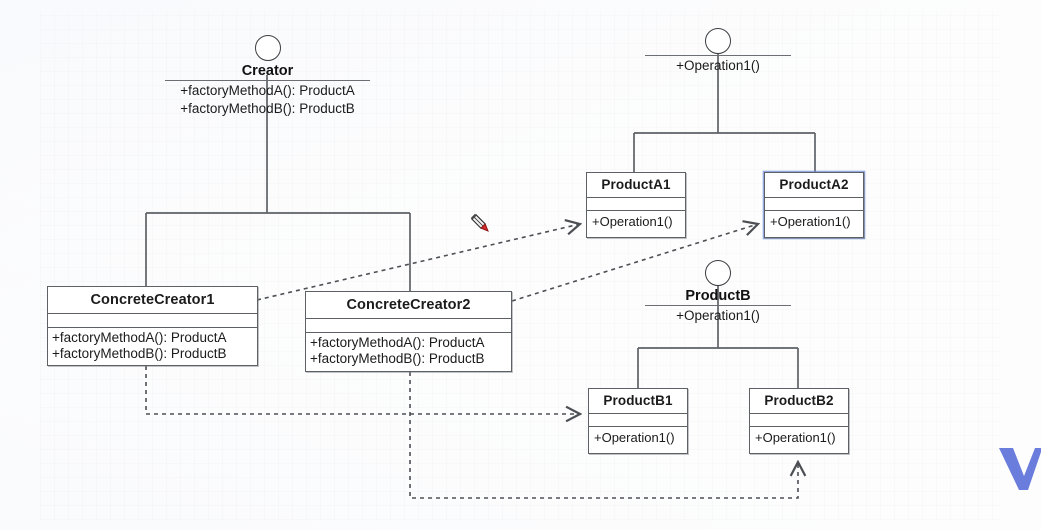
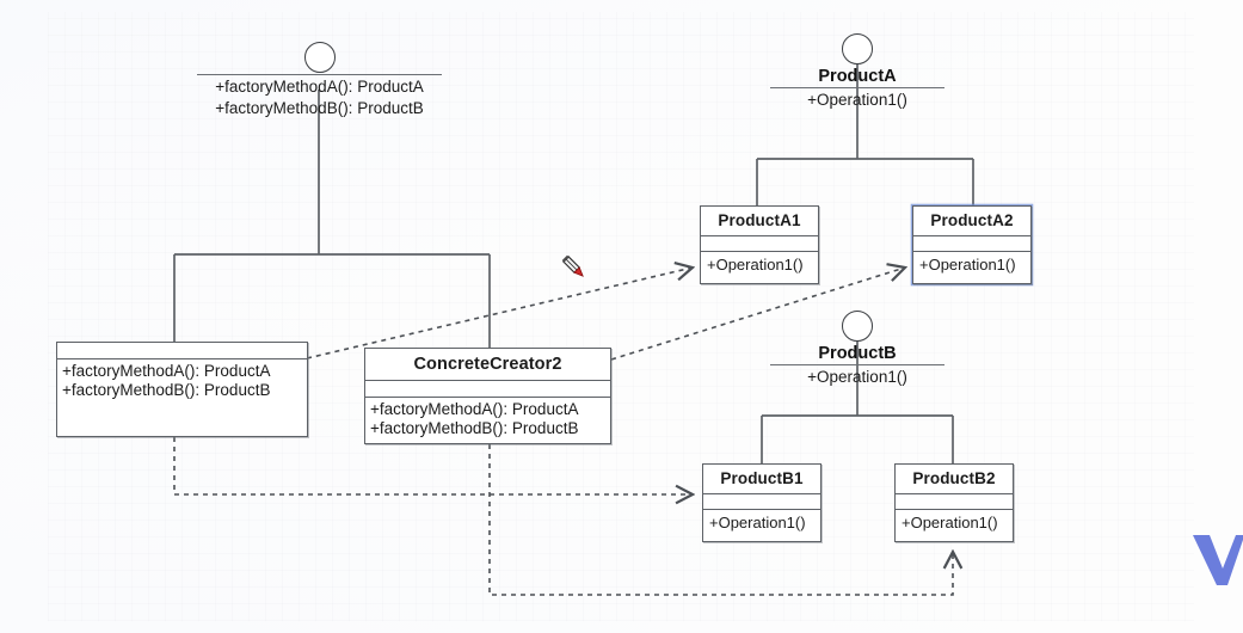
- Creator
  +factoryMethodA(): ProductA
  +factoryMethodB(): ProductB
+ ProductA
  +Operation1()
  ProductB
  +Operation1()
- ConcreteCreator1
  +factoryMethodA(): ProductA
  +factoryMethodB(): ProductB
  ConcreteCreator2
  +factoryMethodA(): ProductA
  +factoryMethodB(): ProductB
  ProductA1
  +Operation1()
  ProductA2
  +Operation1()
  ProductB1
  +Operation1()
  ProductB2
  +Operation1()
